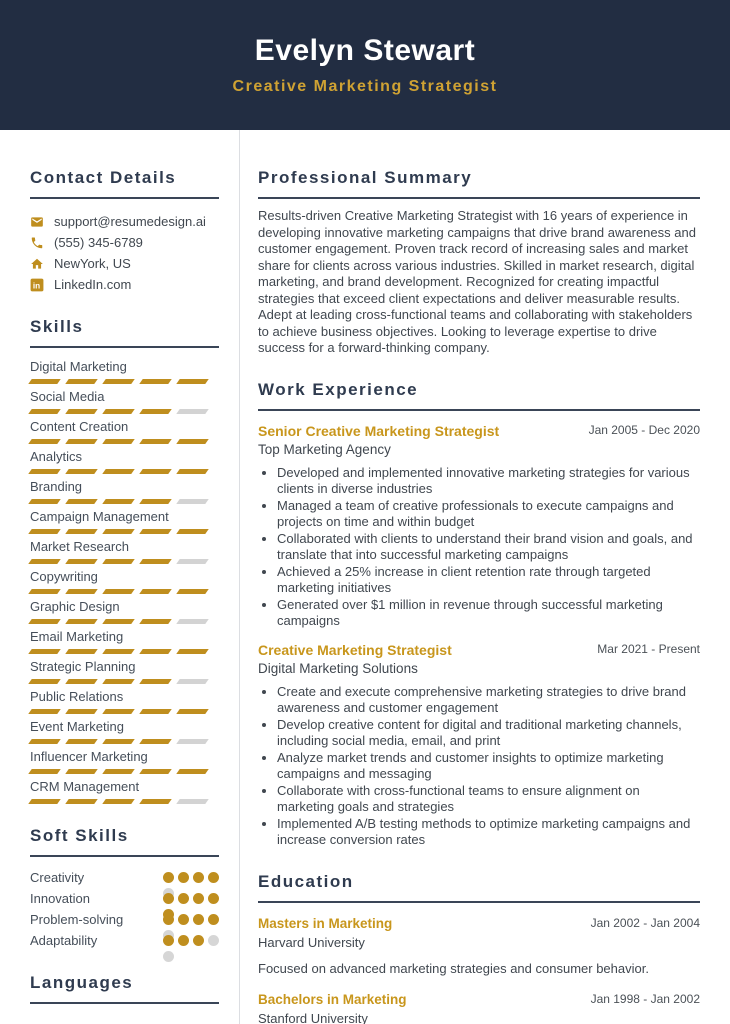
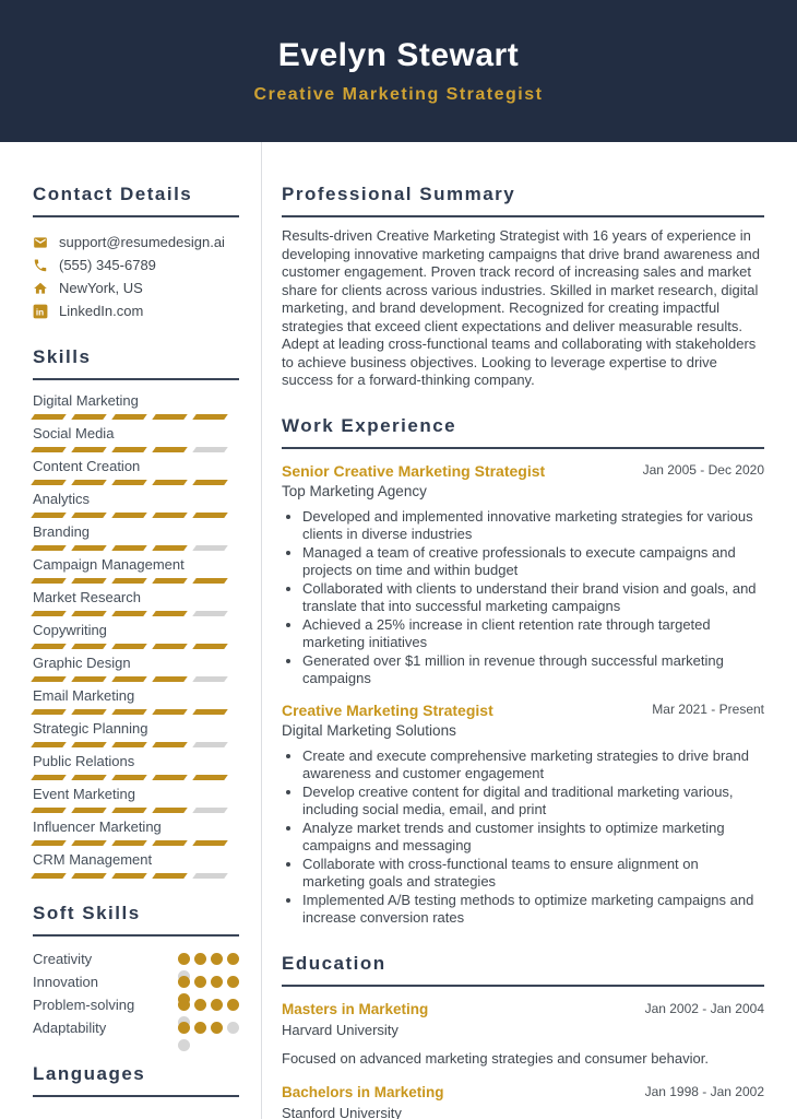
  Evelyn Stewart
  Creative Marketing Strategist
  Contact Details
  support@resumedesign.ai
  (555) 345-6789
  NewYork, US
  in
  LinkedIn.com
  Skills
  Digital Marketing
  Social Media
  Content Creation
  Analytics
  Branding
  Campaign Management
  Market Research
  Copywriting
  Graphic Design
  Email Marketing
  Strategic Planning
  Public Relations
  Event Marketing
  Influencer Marketing
  CRM Management
  Soft Skills
  Creativity
  Innovation
  Problem-solving
  Adaptability
  Languages
  Professional Summary
  Results-driven Creative Marketing Strategist with 16 years of experience in developing innovative marketing campaigns that drive brand awareness and customer engagement. Proven track record of increasing sales and market share for clients across various industries. Skilled in market research, digital marketing, and brand development. Recognized for creating impactful strategies that exceed client expectations and deliver measurable results. Adept at leading cross-functional teams and collaborating with stakeholders to achieve business objectives. Looking to leverage expertise to drive success for a forward-thinking company.
  Work Experience
  Senior Creative Marketing Strategist
  Jan 2005 - Dec 2020
  Top Marketing Agency
  Developed and implemented innovative marketing strategies for various clients in diverse industries
  Managed a team of creative professionals to execute campaigns and projects on time and within budget
  Collaborated with clients to understand their brand vision and goals, and translate that into successful marketing campaigns
  Achieved a 25% increase in client retention rate through targeted marketing initiatives
  Generated over $1 million in revenue through successful marketing campaigns
  Creative Marketing Strategist
  Mar 2021 - Present
  Digital Marketing Solutions
  Create and execute comprehensive marketing strategies to drive brand awareness and customer engagement
- Develop creative content for digital and traditional marketing channels, including social media, email, and print
+ Develop creative content for digital and traditional marketing various, including social media, email, and print
  Analyze market trends and customer insights to optimize marketing campaigns and messaging
  Collaborate with cross-functional teams to ensure alignment on marketing goals and strategies
  Implemented A/B testing methods to optimize marketing campaigns and increase conversion rates
  Education
  Masters in Marketing
  Jan 2002 - Jan 2004
  Harvard University
  Focused on advanced marketing strategies and consumer behavior.
  Bachelors in Marketing
  Jan 1998 - Jan 2002
  Stanford University
